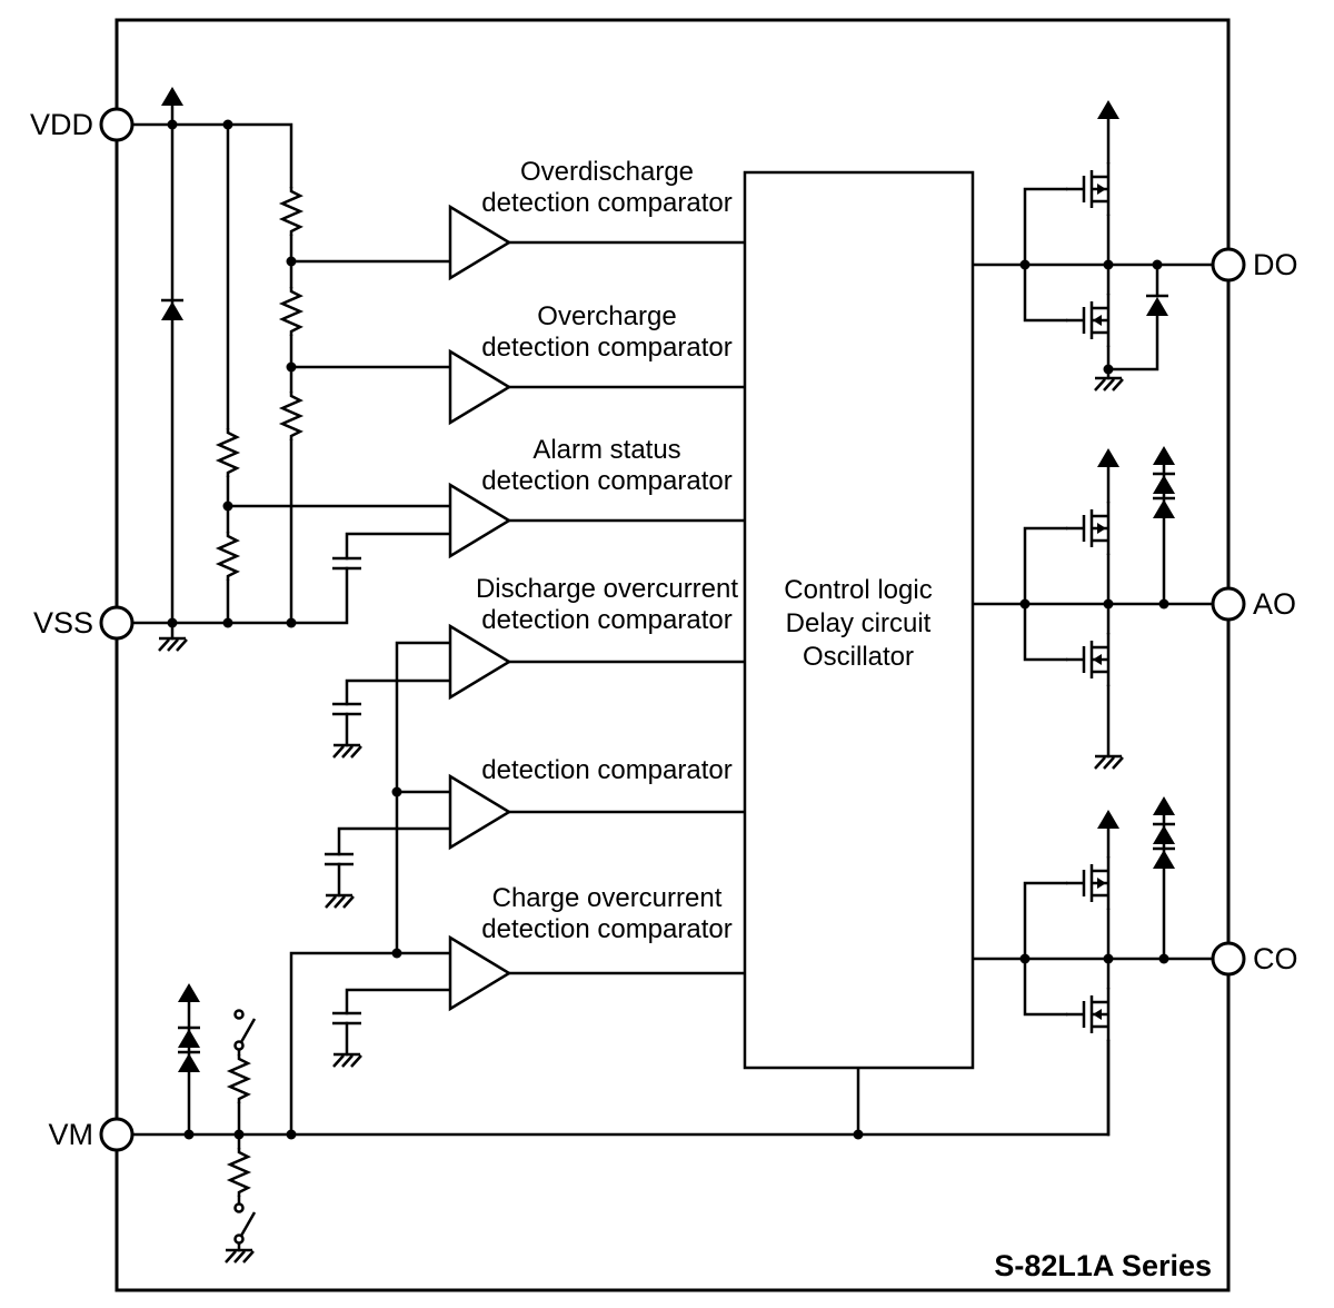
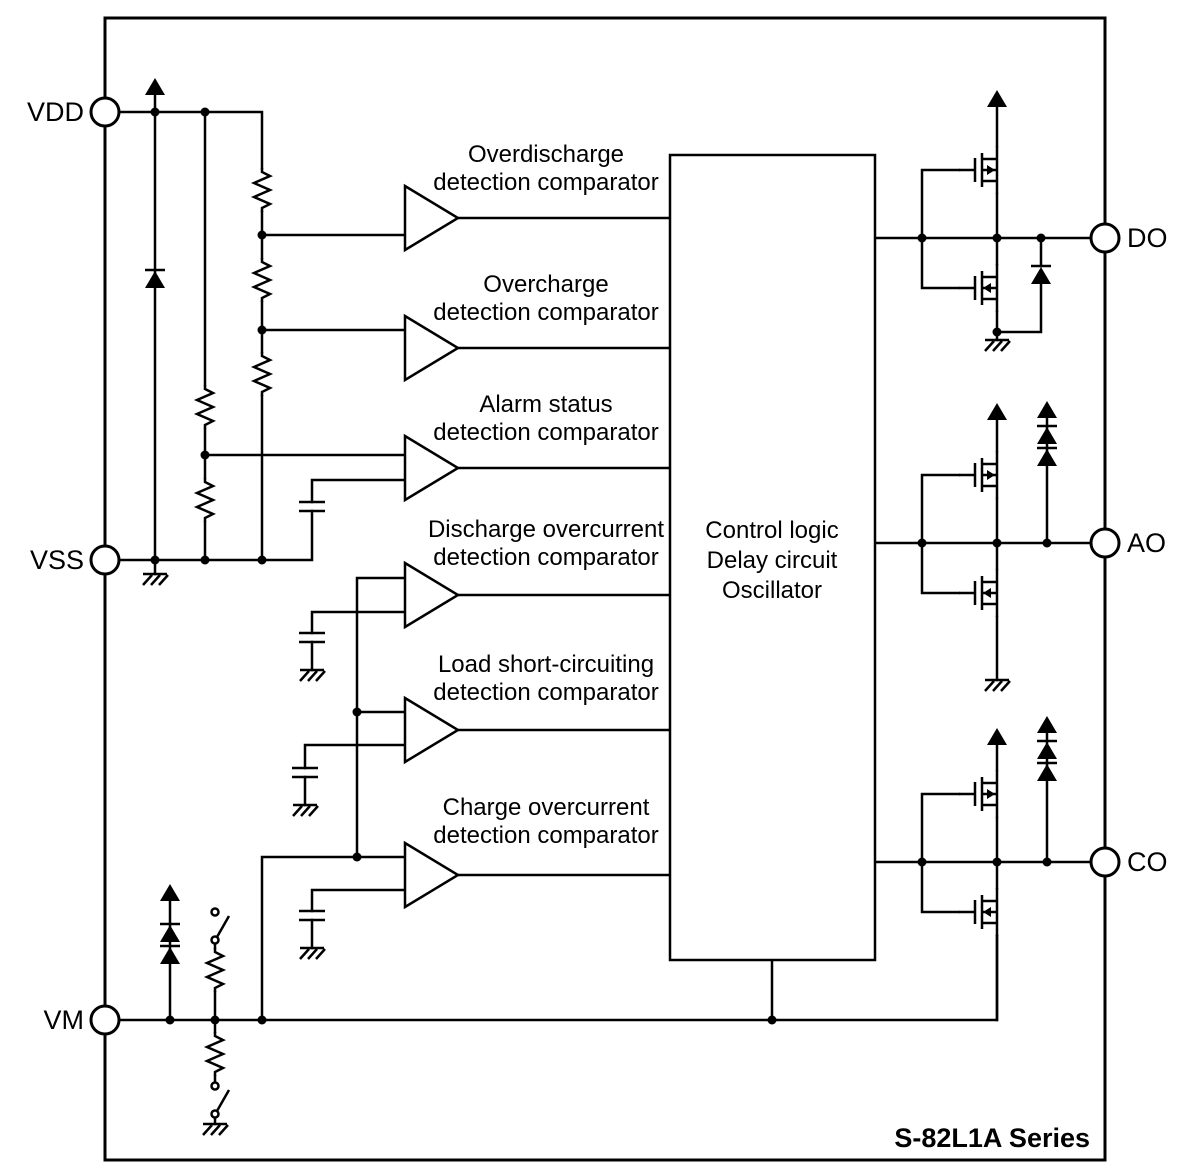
  Control logic
  Delay circuit
  Oscillator
  Overdischarge
  detection comparator
  Overcharge
  detection comparator
  Alarm status
  detection comparator
  Discharge overcurrent
  detection comparator
+ Load short-circuiting
  detection comparator
  Charge overcurrent
  detection comparator
  VDD
  VSS
  VM
  DO
  AO
  CO
  S-82L1A Series
